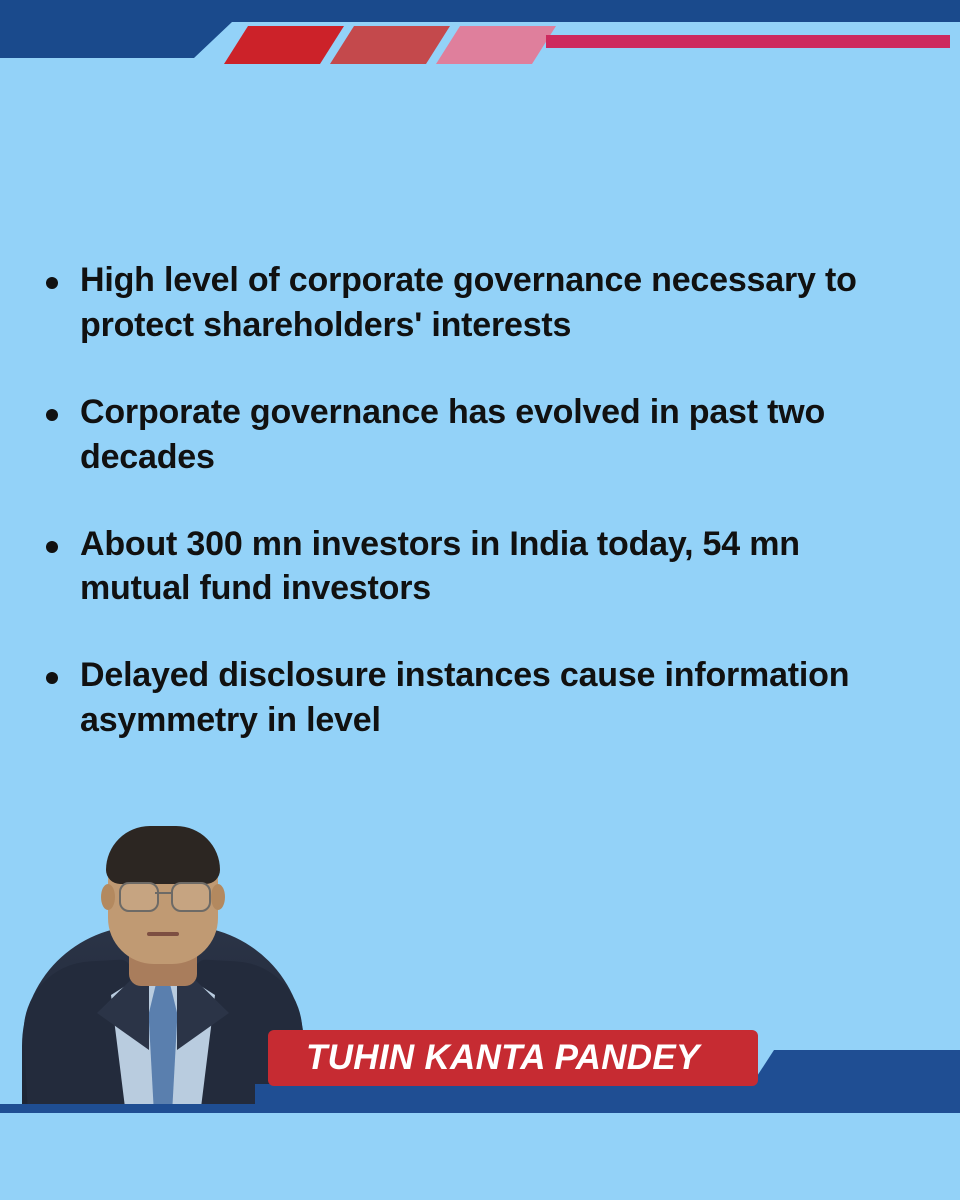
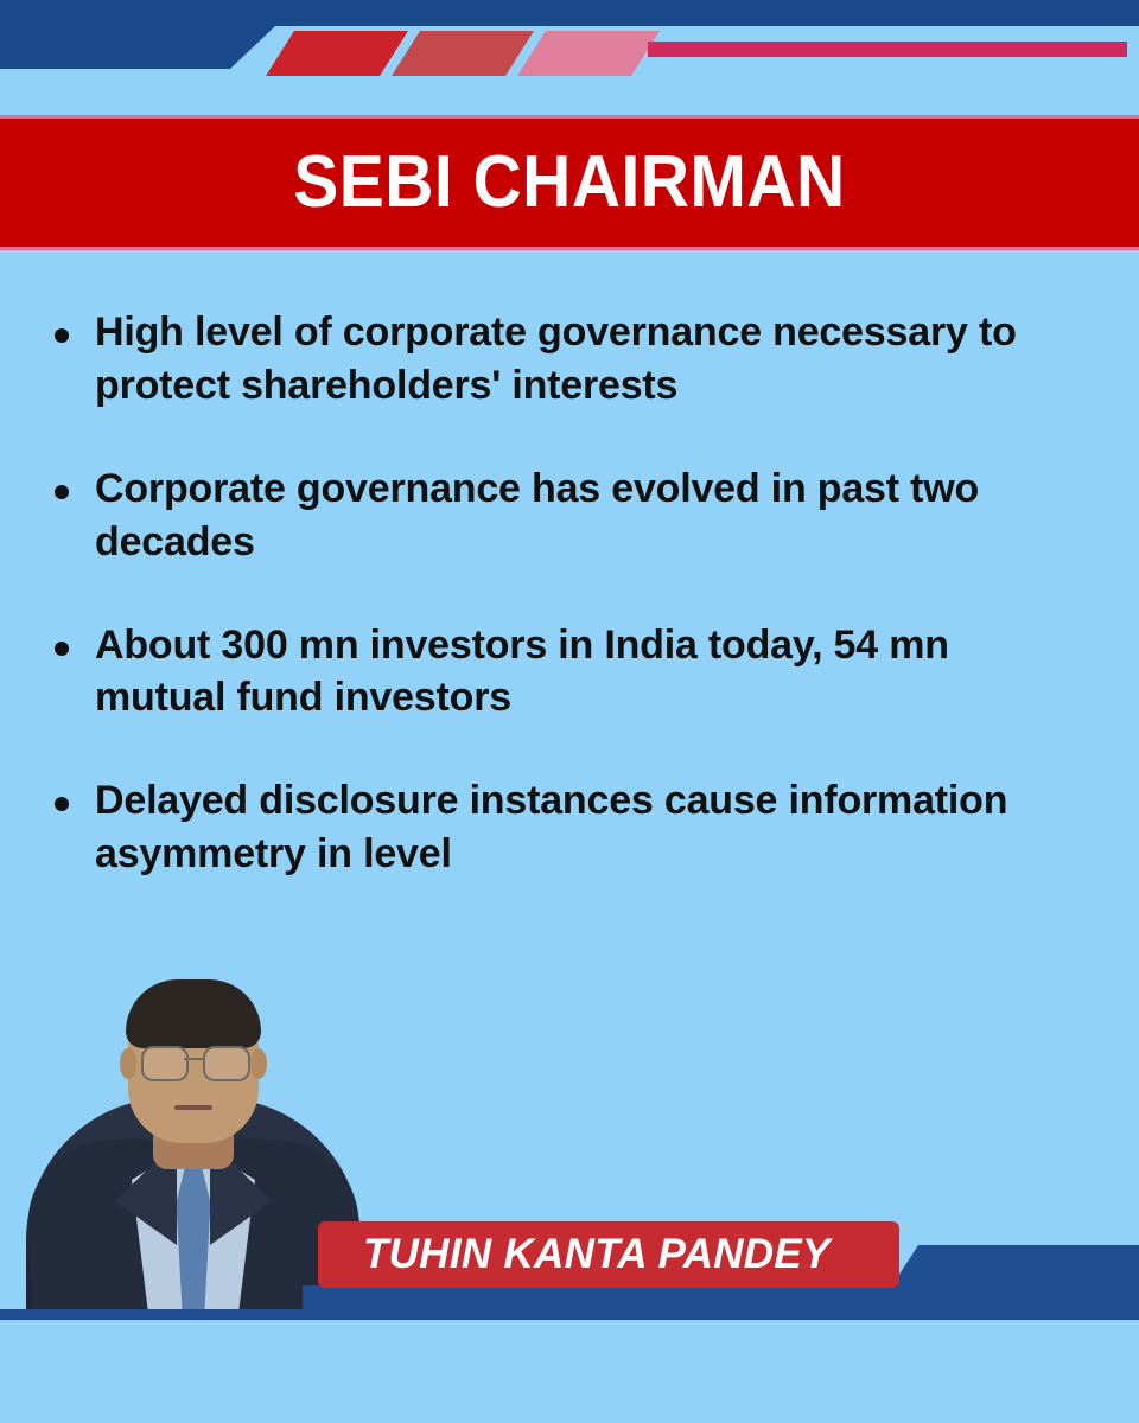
+ SEBI CHAIRMAN
  High level of corporate governance necessary to protect shareholders' interests
  Corporate governance has evolved in past two decades
  About 300 mn investors in India today, 54 mn mutual fund investors
  Delayed disclosure instances cause information asymmetry in level
  TUHIN KANTA PANDEY
